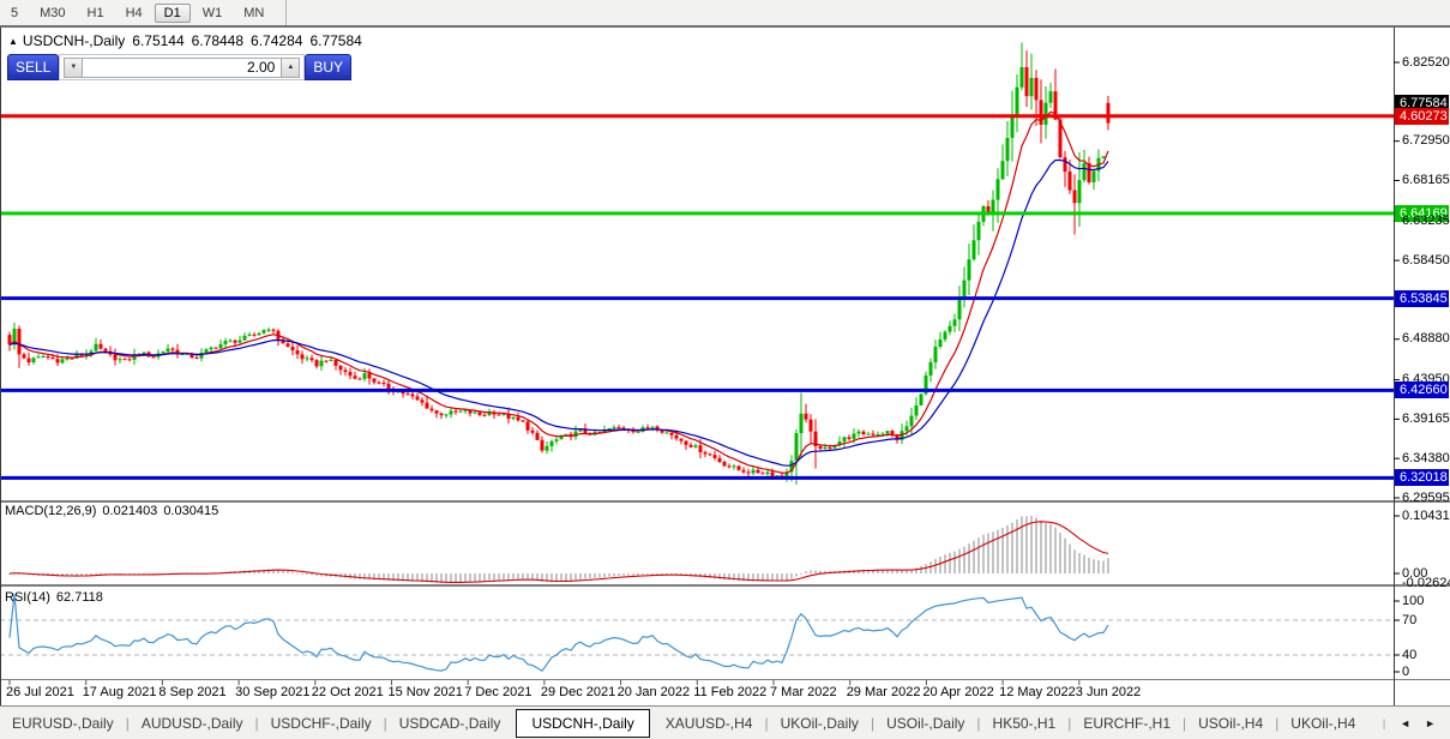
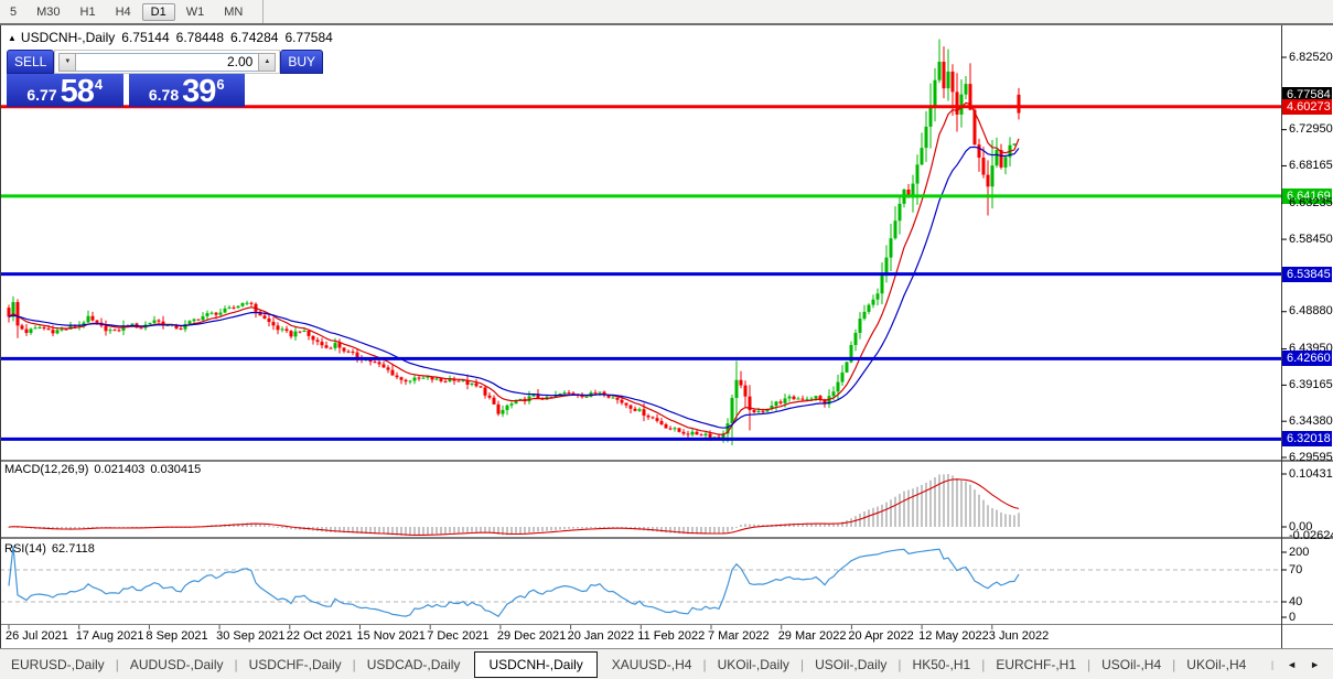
  5
  M30
  H1
  H4
  D1
  W1
  MN
  ▲ USDCNH-,Daily 6.75144 6.78448 6.74284 6.77584
  SELL
  2.00
  BUY
+ 6.77
+ 58
+ 4
+ 6.78
+ 39
+ 6
  MACD(12,26,9) 0.021403 0.030415
  RSI(14) 62.7118
  EURUSD-,Daily
  |
  AUDUSD-,Daily
  |
  USDCHF-,Daily
  |
  USDCAD-,Daily
  USDCNH-,Daily
  XAUUSD-,H4
  |
  UKOil-,Daily
  |
  USOil-,Daily
  |
  HK50-,H1
  |
  EURCHF-,H1
  |
  USOil-,H4
  |
  UKOil-,H4
  |
  ◄
  ►
  6.82520
  6.77584
  4.60273
  6.72950
  6.68165
  6.64169
  6.63235
  6.58450
  6.53845
  6.48880
  6.43950
  6.42660
  6.39165
  6.34380
  6.32018
  6.29595
  0.10431
  0.00
  -0.0262
- 100
+ 200
  70
  40
  0
  26 Jul 2021
  17 Aug 2021
  8 Sep 2021
  30 Sep 2021
  22 Oct 2021
  15 Nov 2021
  7 Dec 2021
  29 Dec 2021
  20 Jan 2022
  11 Feb 2022
  7 Mar 2022
  29 Mar 2022
  20 Apr 2022
  12 May 2022
  3 Jun 2022
